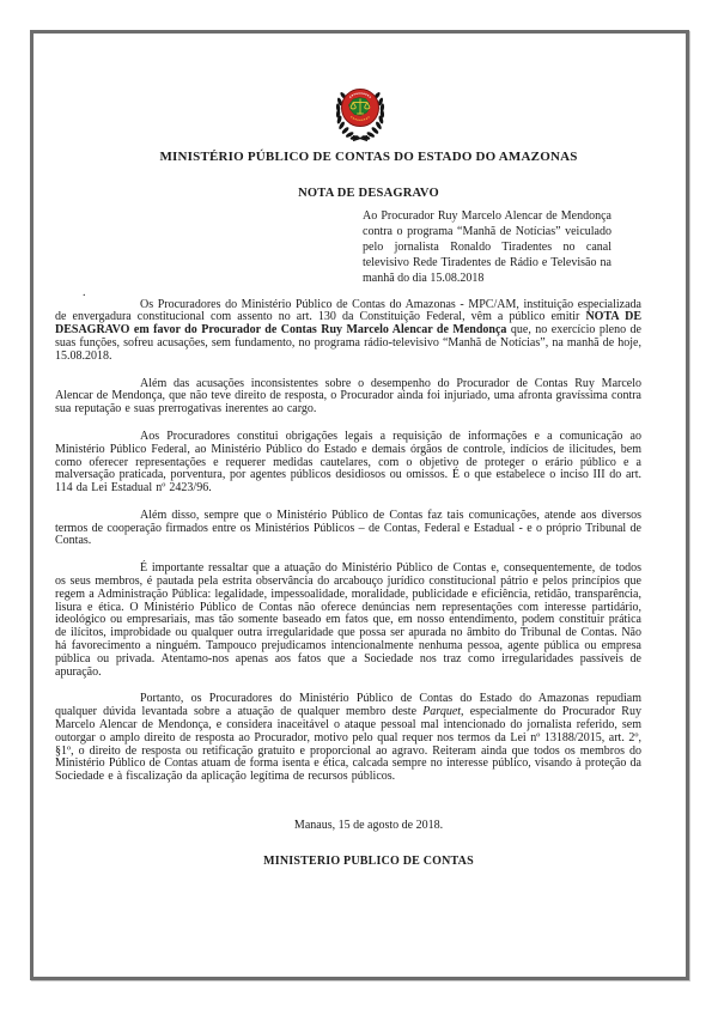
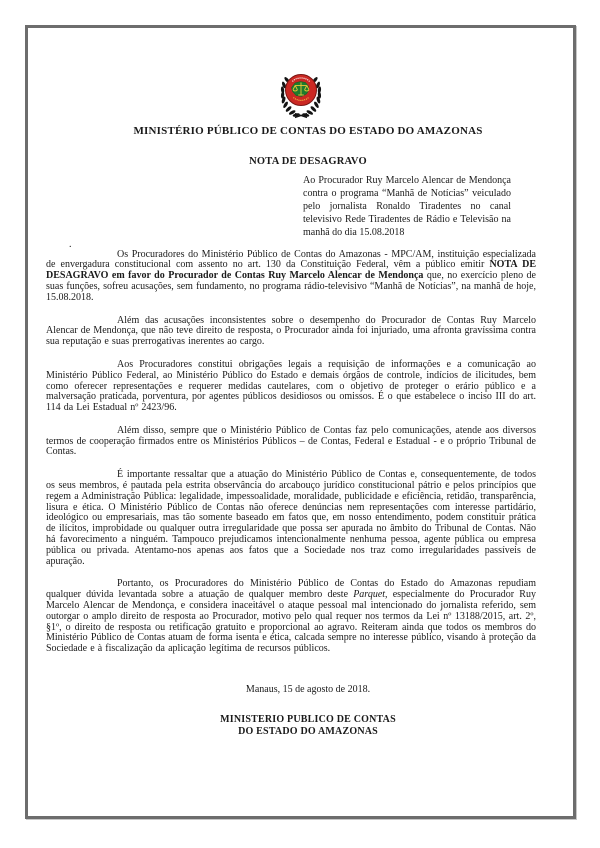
  MINISTÉRIO PÚBLICO DE CONTAS DO ESTADO DO AMAZONAS
  NOTA DE DESAGRAVO
  Ao Procurador Ruy Marcelo Alencar de Mendonça contra o programa “Manhã de Notícias” veiculado pelo jornalista Ronaldo Tiradentes no canal televisivo Rede Tiradentes de Rádio e Televisão na manhã do dia 15.08.2018
  .
  Os Procuradores do Ministério Público de Contas do Amazonas - MPC/AM, instituição especializada de envergadura constitucional com assento no art. 130 da Constituição Federal, vêm a público emitir NOTA DE DESAGRAVO em favor do Procurador de Contas Ruy Marcelo Alencar de Mendonça que, no exercício pleno de suas funções, sofreu acusações, sem fundamento, no programa rádio-televisivo “Manhã de Notícias”, na manhã de hoje, 15.08.2018.
  Além das acusações inconsistentes sobre o desempenho do Procurador de Contas Ruy Marcelo Alencar de Mendonça, que não teve direito de resposta, o Procurador ainda foi injuriado, uma afronta gravíssima contra sua reputação e suas prerrogativas inerentes ao cargo.
  Aos Procuradores constitui obrigações legais a requisição de informações e a comunicação ao Ministério Público Federal, ao Ministério Público do Estado e demais órgãos de controle, indícios de ilicitudes, bem como oferecer representações e requerer medidas cautelares, com o objetivo de proteger o erário público e a malversação praticada, porventura, por agentes públicos desidiosos ou omissos. É o que estabelece o inciso III do art. 114 da Lei Estadual nº 2423/96.
- Além disso, sempre que o Ministério Público de Contas faz tais comunicações, atende aos diversos termos de cooperação firmados entre os Ministérios Públicos – de Contas, Federal e Estadual - e o próprio Tribunal de Contas.
+ Além disso, sempre que o Ministério Público de Contas faz pelo comunicações, atende aos diversos termos de cooperação firmados entre os Ministérios Públicos – de Contas, Federal e Estadual - e o próprio Tribunal de Contas.
  É importante ressaltar que a atuação do Ministério Público de Contas e, consequentemente, de todos os seus membros, é pautada pela estrita observância do arcabouço jurídico constitucional pátrio e pelos princípios que regem a Administração Pública: legalidade, impessoalidade, moralidade, publicidade e eficiência, retidão, transparência, lisura e ética. O Ministério Público de Contas não oferece denúncias nem representações com interesse partidário, ideológico ou empresariais, mas tão somente baseado em fatos que, em nosso entendimento, podem constituir prática de ilícitos, improbidade ou qualquer outra irregularidade que possa ser apurada no âmbito do Tribunal de Contas. Não há favorecimento a ninguém. Tampouco prejudicamos intencionalmente nenhuma pessoa, agente pública ou empresa pública ou privada. Atentamo-nos apenas aos fatos que a Sociedade nos traz como irregularidades passíveis de apuração.
  Portanto, os Procuradores do Ministério Público de Contas do Estado do Amazonas repudiam qualquer dúvida levantada sobre a atuação de qualquer membro deste Parquet, especialmente do Procurador Ruy Marcelo Alencar de Mendonça, e considera inaceitável o ataque pessoal mal intencionado do jornalista referido, sem outorgar o amplo direito de resposta ao Procurador, motivo pelo qual requer nos termos da Lei nº 13188/2015, art. 2º, §1º, o direito de resposta ou retificação gratuito e proporcional ao agravo. Reiteram ainda que todos os membros do Ministério Público de Contas atuam de forma isenta e ética, calcada sempre no interesse público, visando à proteção da Sociedade e à fiscalização da aplicação legítima de recursos públicos.
  Manaus, 15 de agosto de 2018.
  MINISTERIO PUBLICO DE CONTAS
+ DO ESTADO DO AMAZONAS
